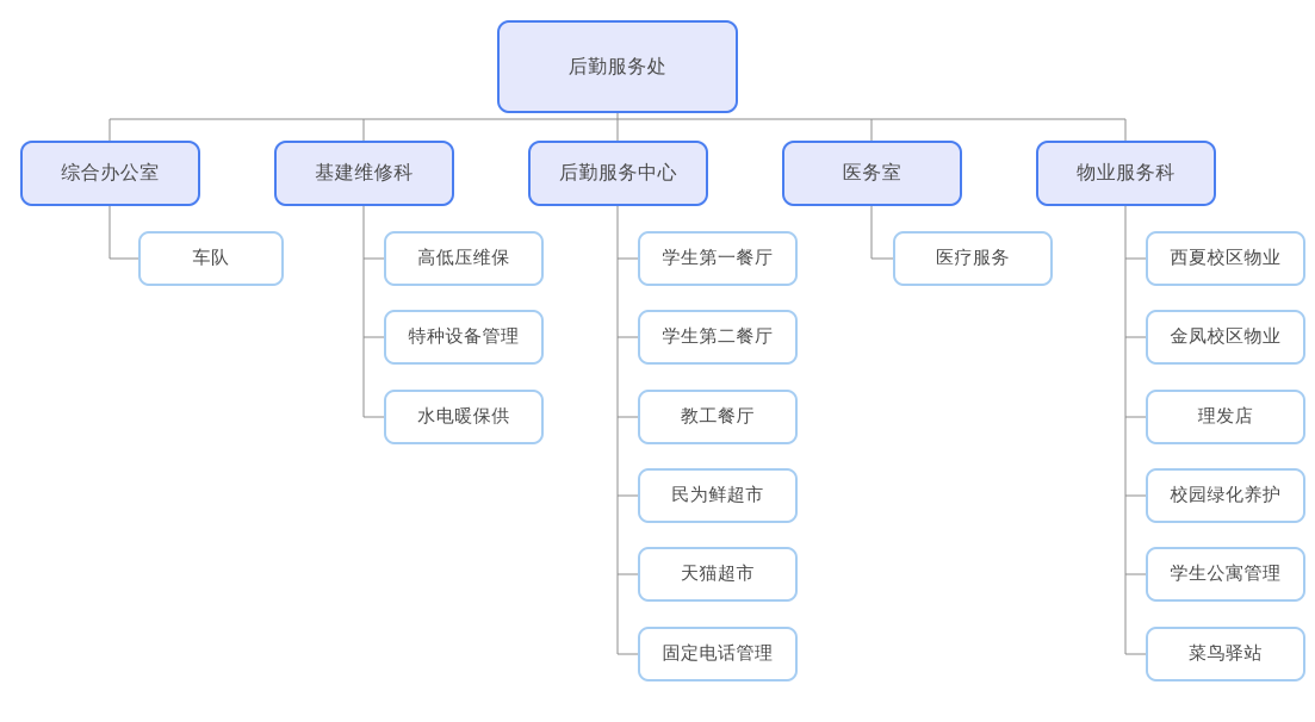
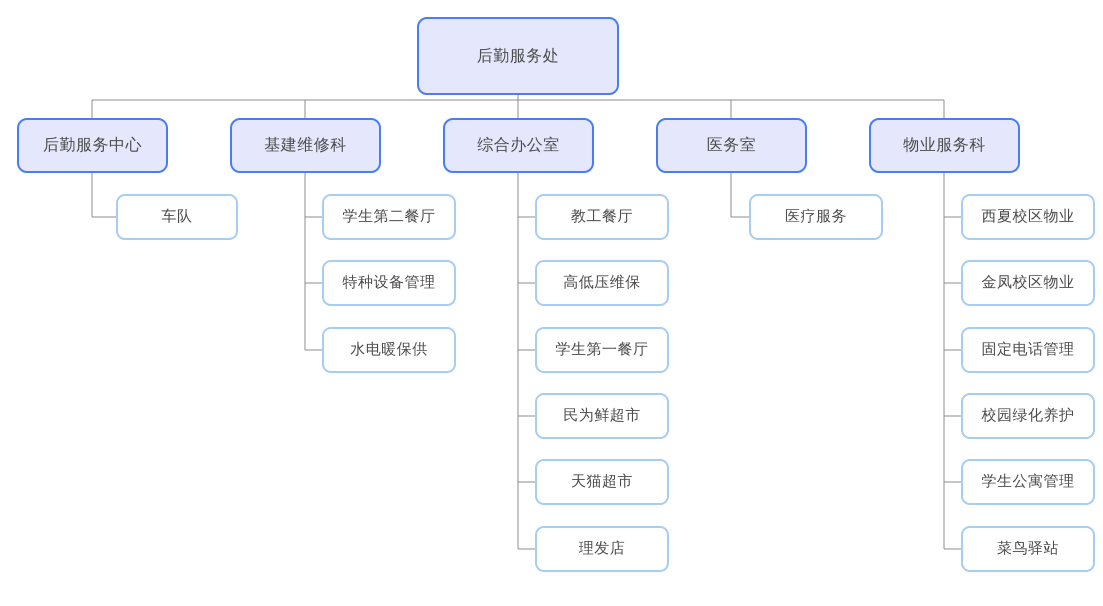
  后勤服务处
- 综合办公室
+ 后勤服务中心
  车队
  基建维修科
- 高低压维保
+ 学生第二餐厅
  特种设备管理
  水电暖保供
- 后勤服务中心
+ 综合办公室
- 学生第一餐厅
+ 教工餐厅
- 学生第二餐厅
+ 高低压维保
- 教工餐厅
+ 学生第一餐厅
  民为鲜超市
  天猫超市
- 固定电话管理
+ 理发店
  医务室
  医疗服务
  物业服务科
  西夏校区物业
  金凤校区物业
- 理发店
+ 固定电话管理
  校园绿化养护
  学生公寓管理
  菜鸟驿站
